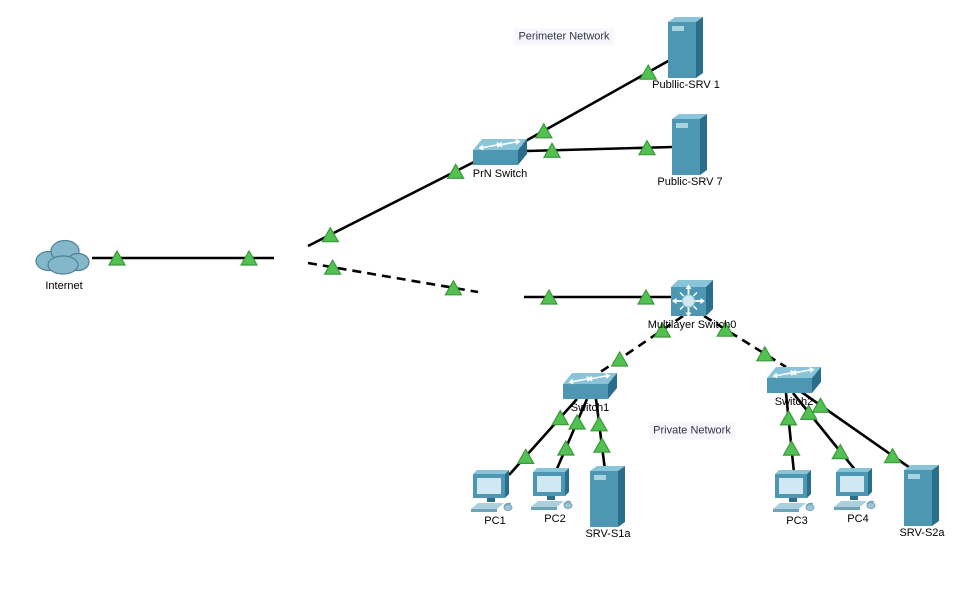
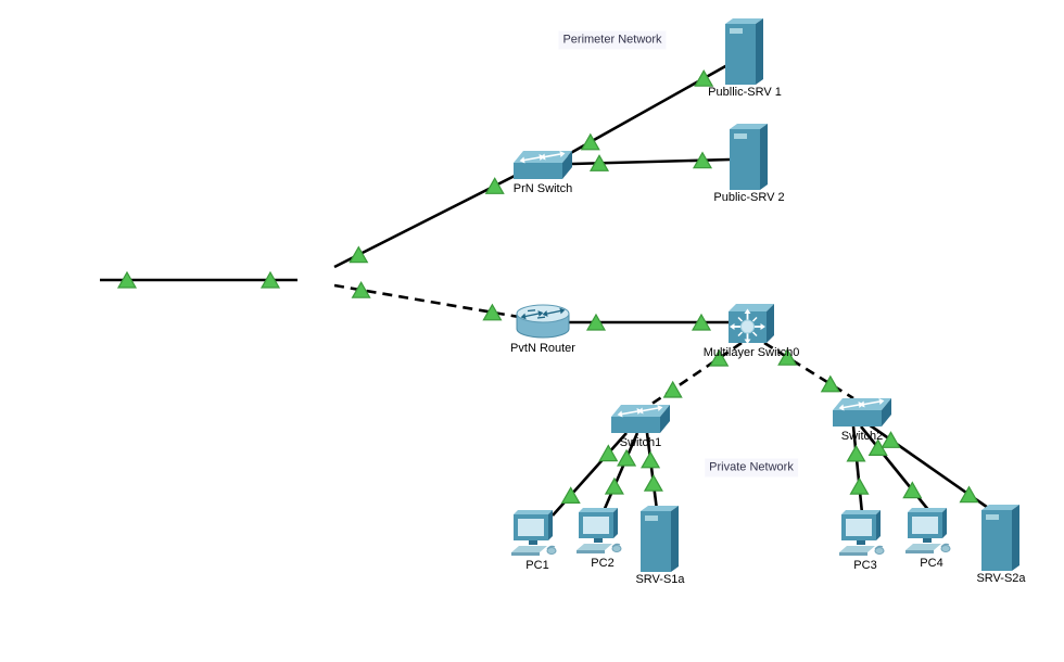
- Internet
  PrN Switch
  Publlic-SRV 1
- Public-SRV 7
+ Public-SRV 2
+ PvtN Router
  Multilayer Switch0
  Switch1
  Switch2
  PC1
  PC2
  SRV-S1a
  PC3
  PC4
  SRV-S2a
  Perimeter Network
  Private Network
